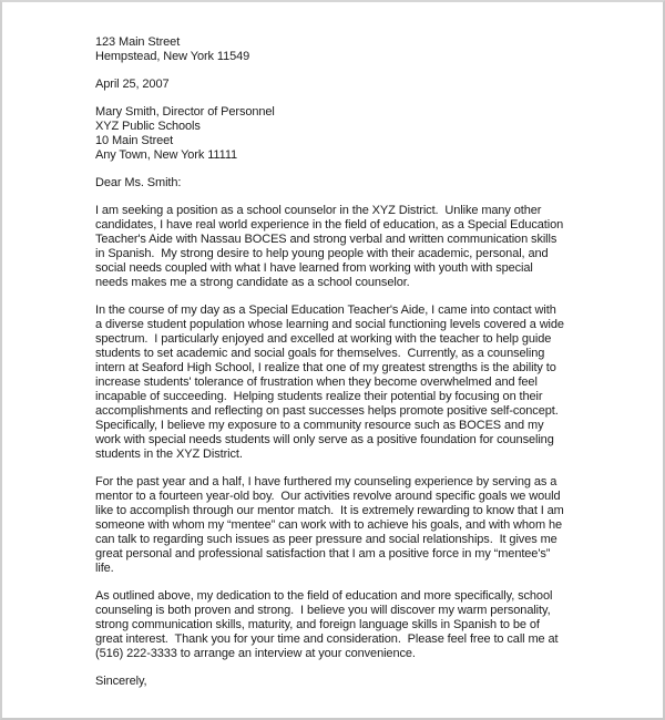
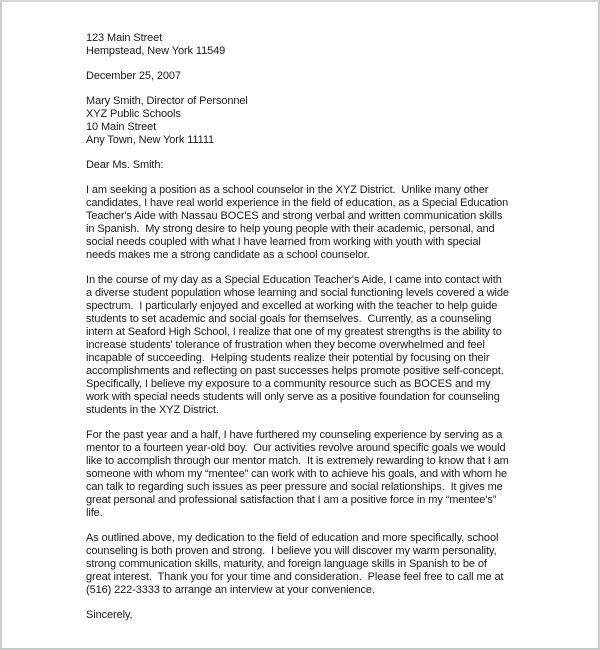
  123 Main Street
  Hempstead, New York 11549
- April 25, 2007
+ December 25, 2007
  Mary Smith, Director of Personnel
  XYZ Public Schools
  10 Main Street
  Any Town, New York 11111
  Dear Ms. Smith:
  I am seeking a position as a school counselor in the XYZ District. Unlike many other
  candidates, I have real world experience in the field of education, as a Special Education
  Teacher's Aide with Nassau BOCES and strong verbal and written communication skills
  in Spanish. My strong desire to help young people with their academic, personal, and
  social needs coupled with what I have learned from working with youth with special
  needs makes me a strong candidate as a school counselor.
  In the course of my day as a Special Education Teacher's Aide, I came into contact with
  a diverse student population whose learning and social functioning levels covered a wide
  spectrum. I particularly enjoyed and excelled at working with the teacher to help guide
  students to set academic and social goals for themselves. Currently, as a counseling
  intern at Seaford High School, I realize that one of my greatest strengths is the ability to
  increase students' tolerance of frustration when they become overwhelmed and feel
  incapable of succeeding. Helping students realize their potential by focusing on their
  accomplishments and reflecting on past successes helps promote positive self-concept.
  Specifically, I believe my exposure to a community resource such as BOCES and my
  work with special needs students will only serve as a positive foundation for counseling
  students in the XYZ District.
  For the past year and a half, I have furthered my counseling experience by serving as a
  mentor to a fourteen year-old boy. Our activities revolve around specific goals we would
  like to accomplish through our mentor match. It is extremely rewarding to know that I am
  someone with whom my “mentee” can work with to achieve his goals, and with whom he
  can talk to regarding such issues as peer pressure and social relationships. It gives me
  great personal and professional satisfaction that I am a positive force in my “mentee's”
  life.
  As outlined above, my dedication to the field of education and more specifically, school
  counseling is both proven and strong. I believe you will discover my warm personality,
  strong communication skills, maturity, and foreign language skills in Spanish to be of
  great interest. Thank you for your time and consideration. Please feel free to call me at
  (516) 222-3333 to arrange an interview at your convenience.
  Sincerely,
